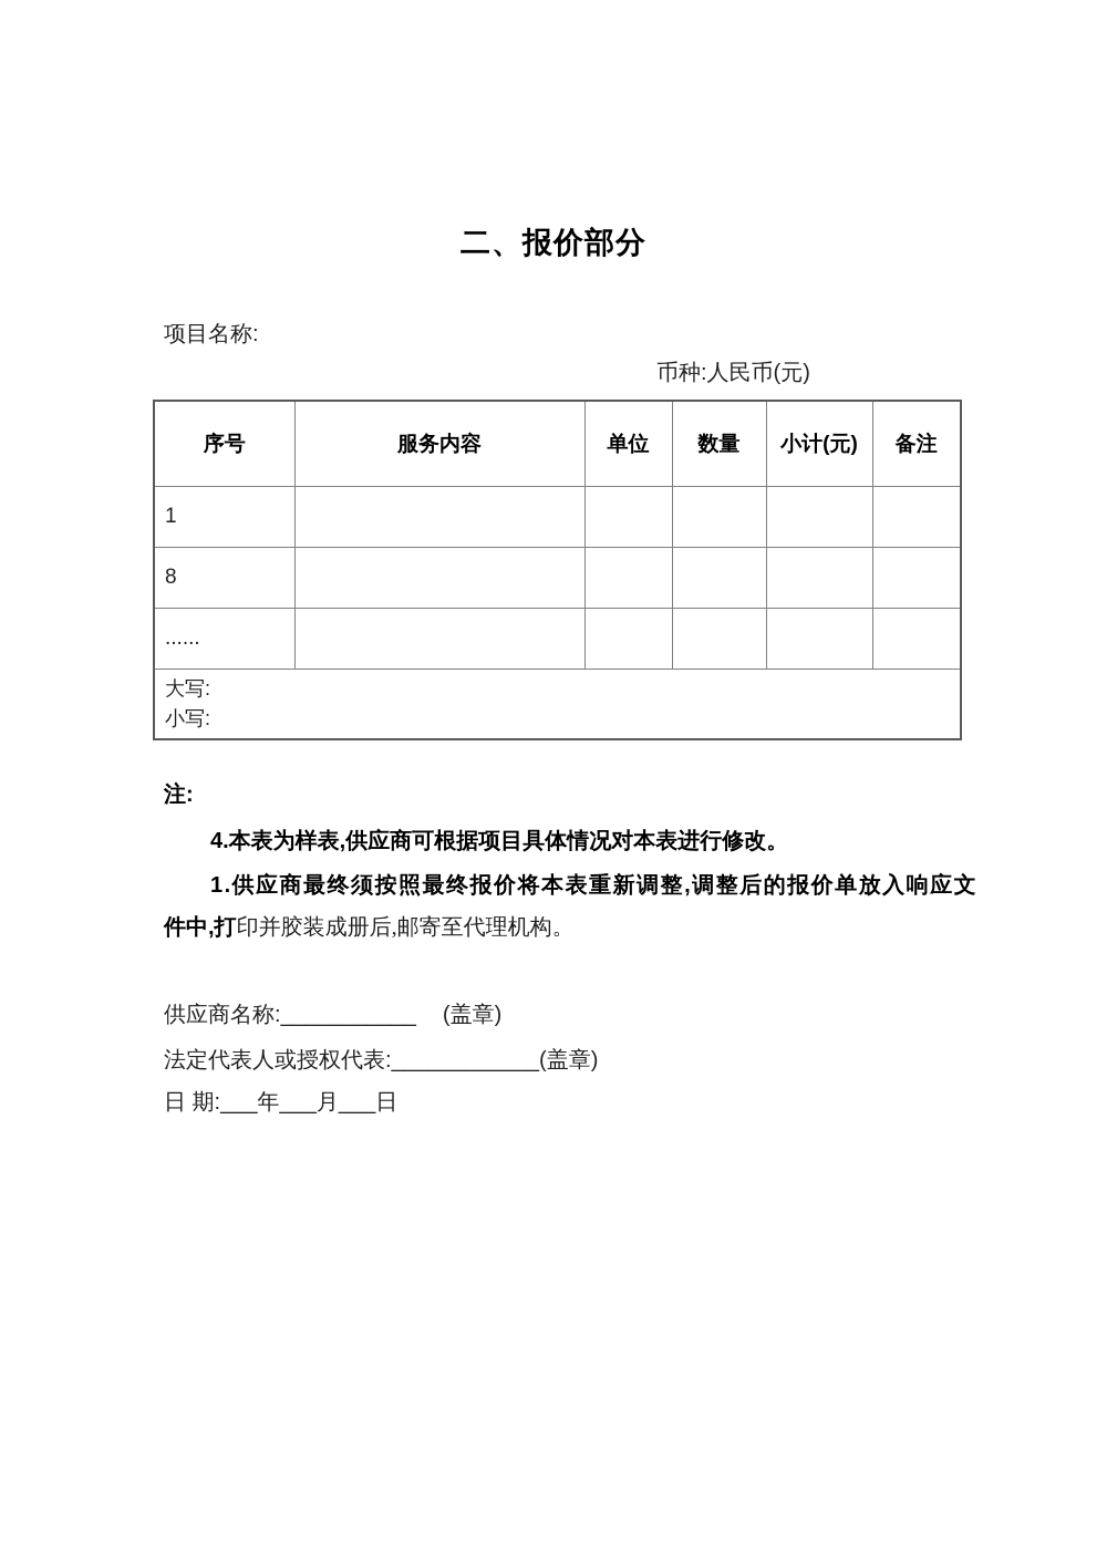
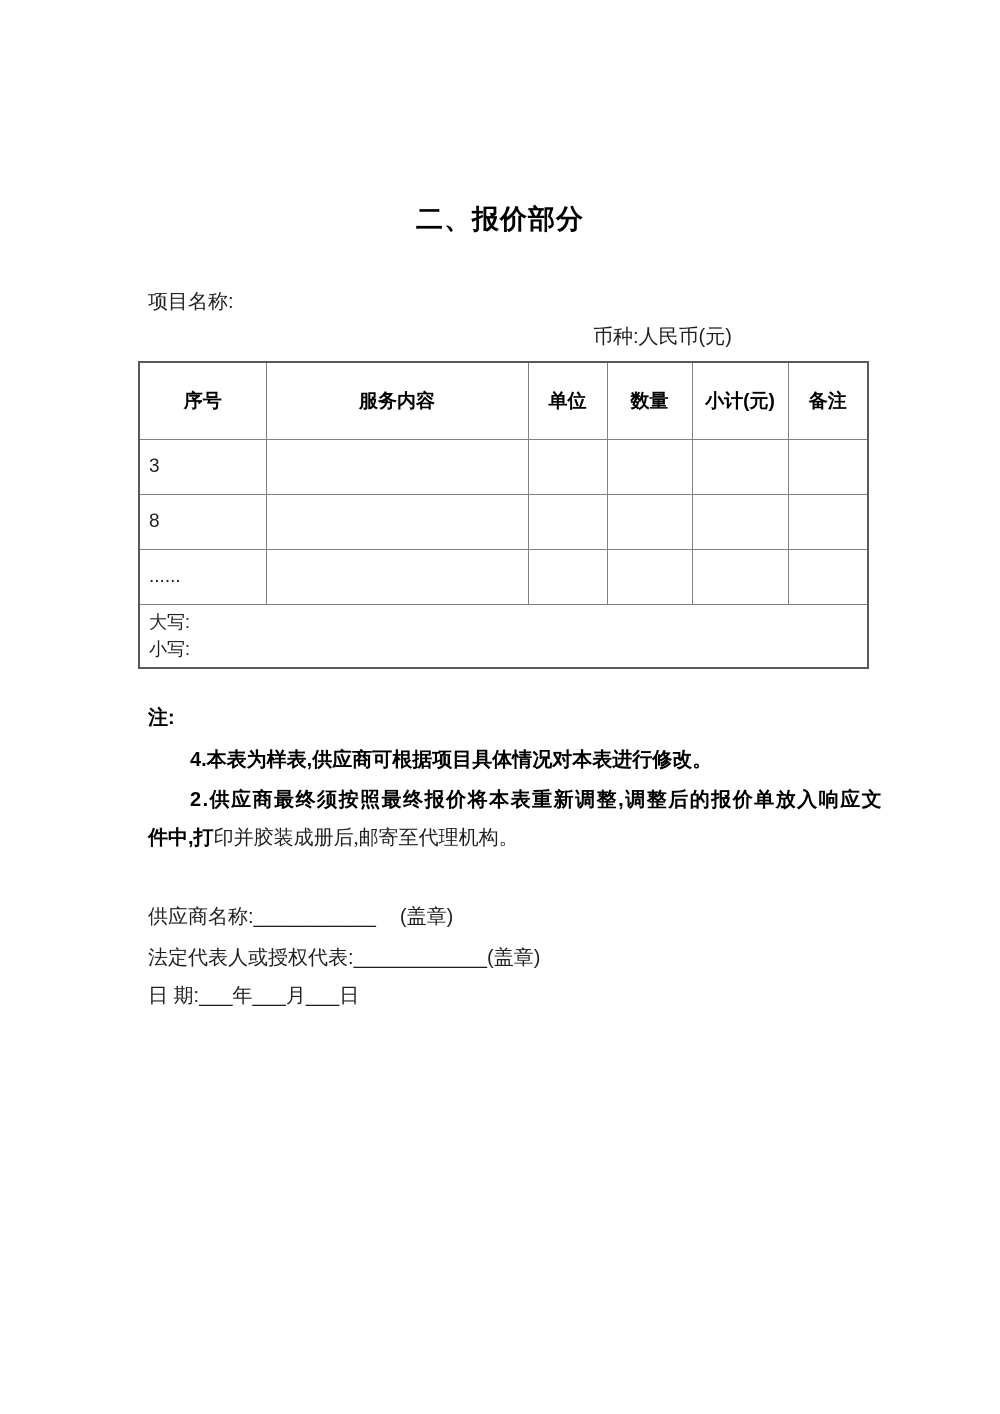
  二、报价部分
  项目名称:
  币种:人民币(元)
  序号	服务内容	单位	数量	小计(元)	备注
- 1
+ 3
  8
  ......
  大写: 小写:
  注:
  4.本表为样表,供应商可根据项目具体情况对本表进行修改。
- 1.供应商最终须按照最终报价将本表重新调整,调整后的报价单放入响应文
+ 2.供应商最终须按照最终报价将本表重新调整,调整后的报价单放入响应文
  件中,打印并胶装成册后,邮寄至代理机构。
  供应商名称:___________ (盖章)
  法定代表人或授权代表:____________(盖章)
  日 期:___年___月___日
